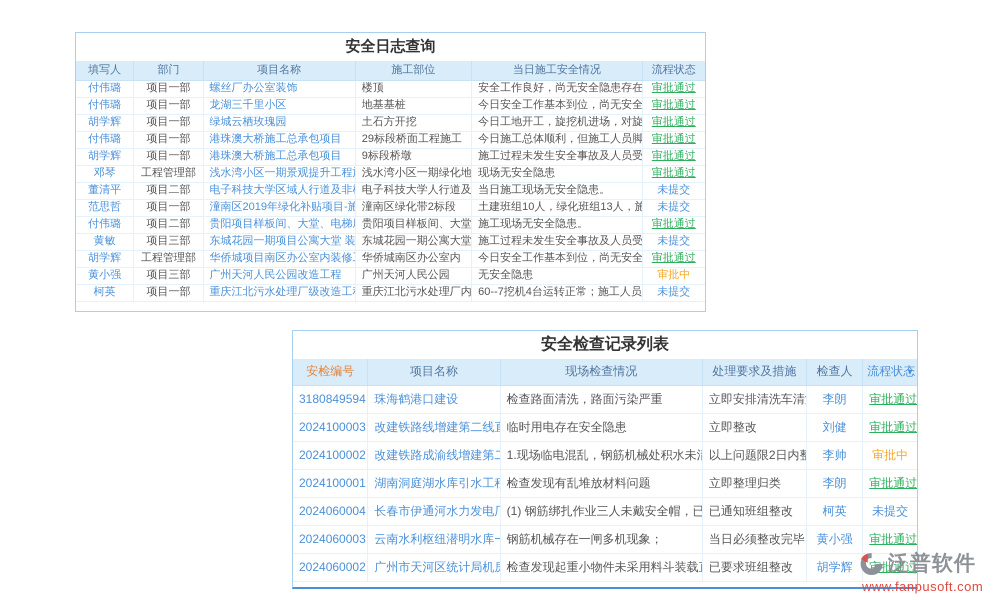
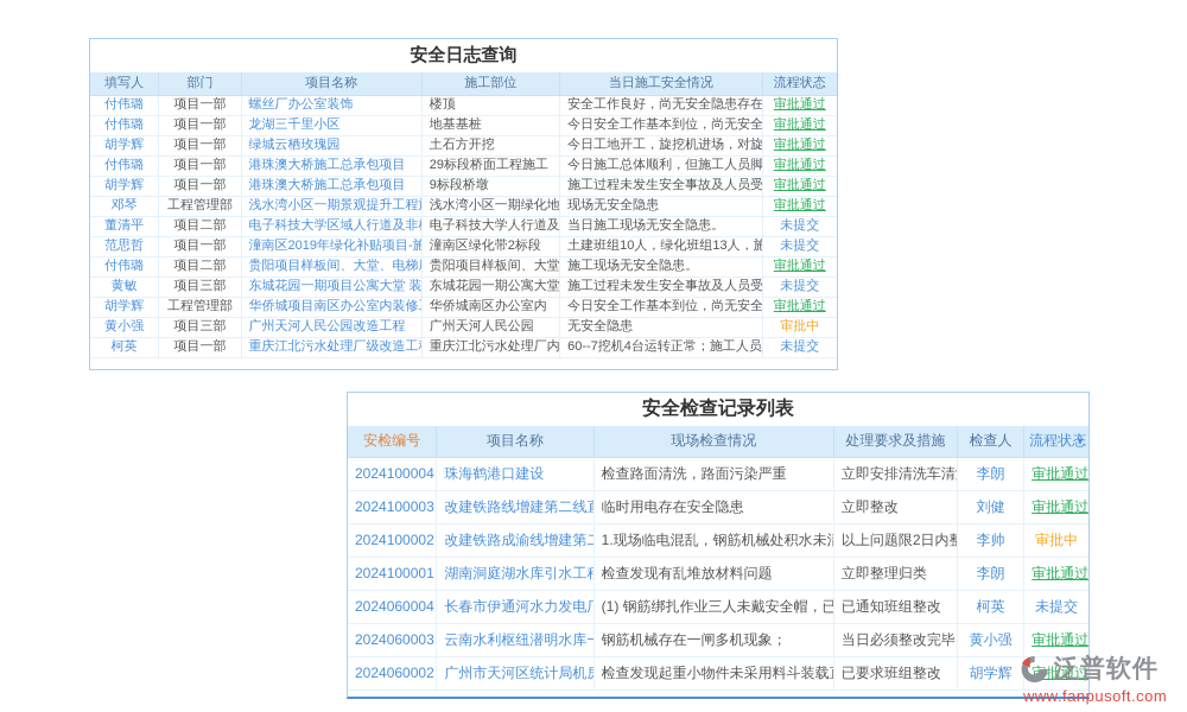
  安全日志查询
  填写人	部门	项目名称	施工部位	当日施工安全情况	流程状态
  付伟璐	项目一部	螺丝厂办公室装饰	楼顶	安全工作良好，尚无安全隐患存在	审批通过
  付伟璐	项目一部	龙湖三千里小区	地基基桩	今日安全工作基本到位，尚无安全	审批通过
  胡学辉	项目一部	绿城云栖玫瑰园	土石方开挖	今日工地开工，旋挖机进场，对旋	审批通过
  付伟璐	项目一部	港珠澳大桥施工总承包项目	29标段桥面工程施工	今日施工总体顺利，但施工人员脚	审批通过
  胡学辉	项目一部	港珠澳大桥施工总承包项目	9标段桥墩	施工过程未发生安全事故及人员受	审批通过
  邓琴	工程管理部	浅水湾小区一期景观提升工程	浅水湾小区一期绿化地	现场无安全隐患	审批通过
  董清平	项目二部	电子科技大学区域人行道及非	电子科技大学人行道及	当日施工现场无安全隐患。	未提交
  范思哲	项目一部	潼南区2019年绿化补贴项目-施	潼南区绿化带2标段	土建班组10人，绿化班组13人，施	未提交
  付伟璐	项目二部	贵阳项目样板间、大堂、电梯	贵阳项目样板间、大堂	施工现场无安全隐患。	审批通过
  黄敏	项目三部	东城花园一期项目公寓大堂 装	东城花园一期公寓大堂	施工过程未发生安全事故及人员受	未提交
  胡学辉	工程管理部	华侨城项目南区办公室内装修	华侨城南区办公室内	今日安全工作基本到位，尚无安全	审批通过
  黄小强	项目三部	广州天河人民公园改造工程	广州天河人民公园	无安全隐患	审批中
  柯英	项目一部	重庆江北污水处理厂级改造工	重庆江北污水处理厂内	60--7挖机4台运转正常；施工人员	未提交
  安全检查记录列表
  安检编号	项目名称	现场检查情况	处理要求及措施	检查人	流程状态 ▼
- 3180849594	珠海鹤港口建设	检查路面清洗，路面污染严重	立即安排清洗车清	李朗	审批通过
+ 2024100004	珠海鹤港口建设	检查路面清洗，路面污染严重	立即安排清洗车清	李朗	审批通过
  2024100003	改建铁路线增建第二线	临时用电存在安全隐患	立即整改	刘健	审批通过
  2024100002	改建铁路成渝线增建第	1.现场临电混乱，钢筋机械处积水未	以上问题限2日内整	李帅	审批中
  2024100001	湖南洞庭湖水库引水工	检查发现有乱堆放材料问题	立即整理归类	李朗	审批通过
  2024060004	长春市伊通河水力发电	(1) 钢筋绑扎作业三人未戴安全帽，已	已通知班组整改	柯英	未提交
  2024060003	云南水利枢纽潜明水库	钢筋机械存在一闸多机现象；	当日必须整改完毕	黄小强	审批通过
  2024060002	广州市天河区统计局机	检查发现起重小物件未采用料斗装载	已要求班组整改	胡学辉	批通过
  泛普软件
  www.fanpusoft.com
